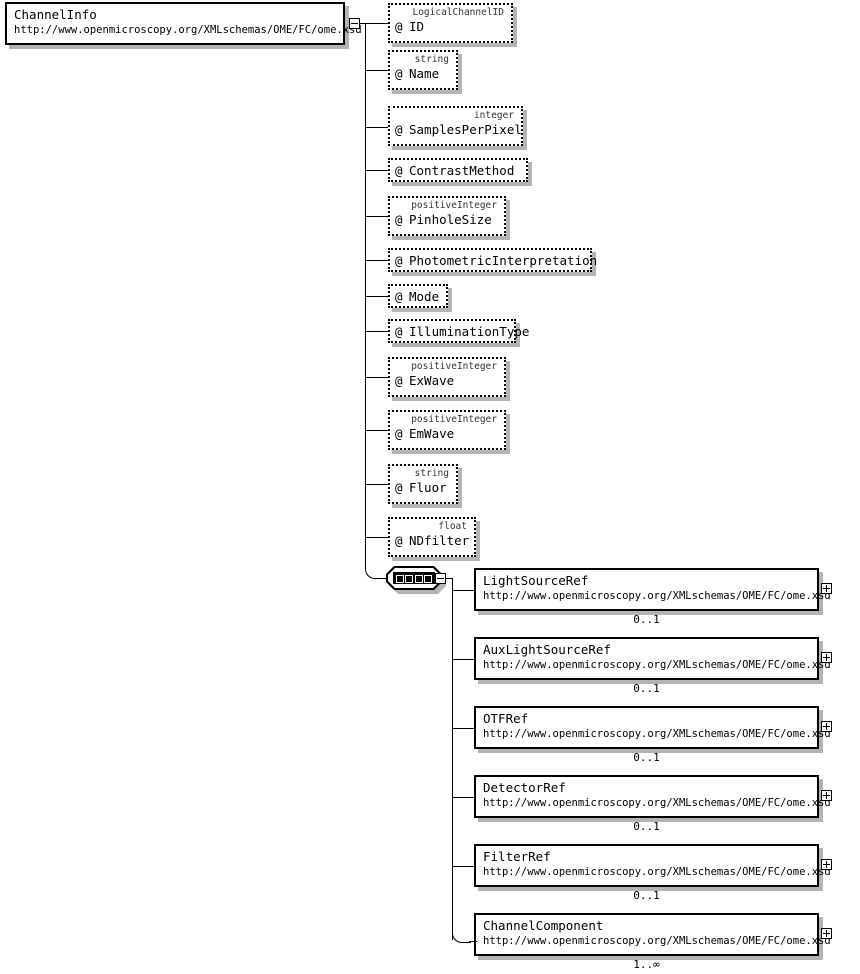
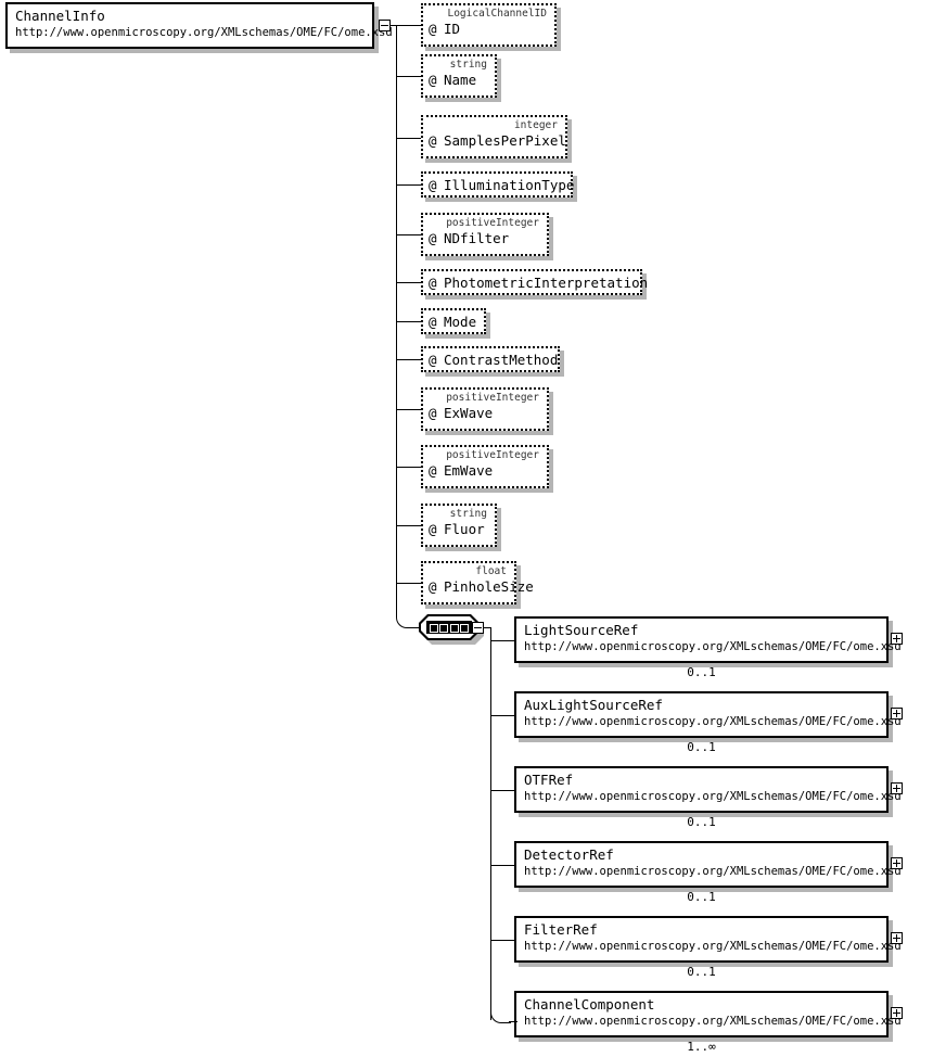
  ChannelInfo
  http://www.openmicroscopy.org/XMLschemas/OME/FC/ome.xsd
  LogicalChannelID
  @ ID
  string
  @ Name
  integer
  @ SamplesPerPixel
- @ ContrastMethod
+ @ IlluminationType
  positiveInteger
- @ PinholeSize
+ @ NDfilter
  @ PhotometricInterpretation
  @ Mode
- @ IlluminationType
+ @ ContrastMethod
  positiveInteger
  @ ExWave
  positiveInteger
  @ EmWave
  string
  @ Fluor
  float
- @ NDfilter
+ @ PinholeSize
  LightSourceRef
  http://www.openmicroscopy.org/XMLschemas/OME/FC/ome.xsd
  0..1
  AuxLightSourceRef
  http://www.openmicroscopy.org/XMLschemas/OME/FC/ome.xsd
  0..1
  OTFRef
  http://www.openmicroscopy.org/XMLschemas/OME/FC/ome.xsd
  0..1
  DetectorRef
  http://www.openmicroscopy.org/XMLschemas/OME/FC/ome.xsd
  0..1
  FilterRef
  http://www.openmicroscopy.org/XMLschemas/OME/FC/ome.xsd
  0..1
  ChannelComponent
  http://www.openmicroscopy.org/XMLschemas/OME/FC/ome.xsd
  1..∞
